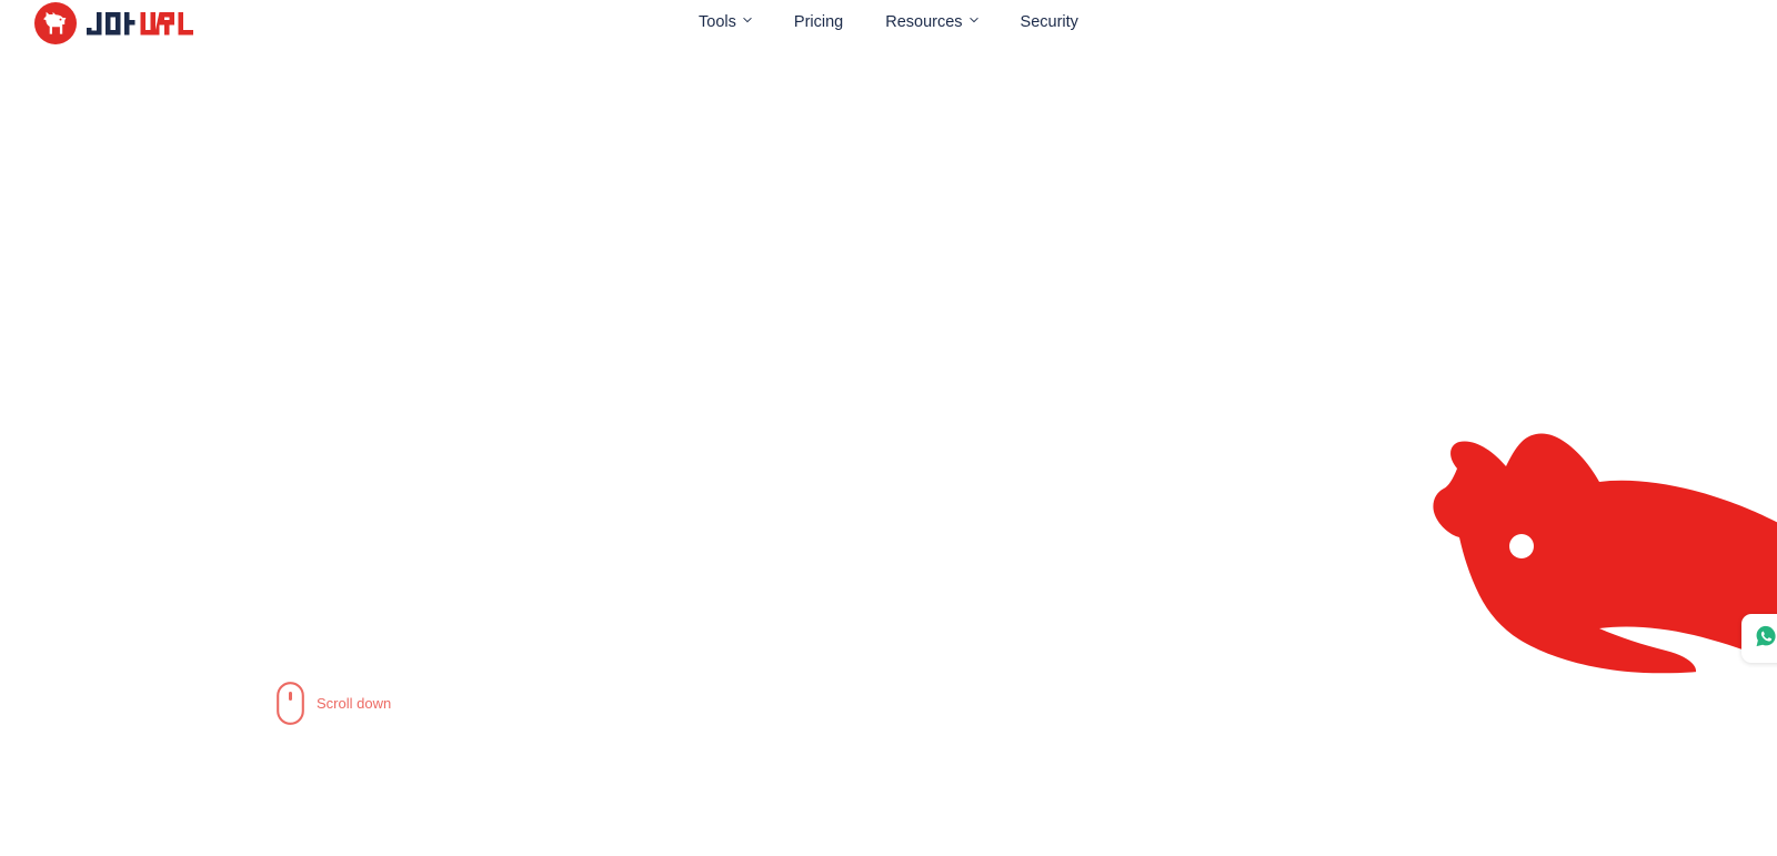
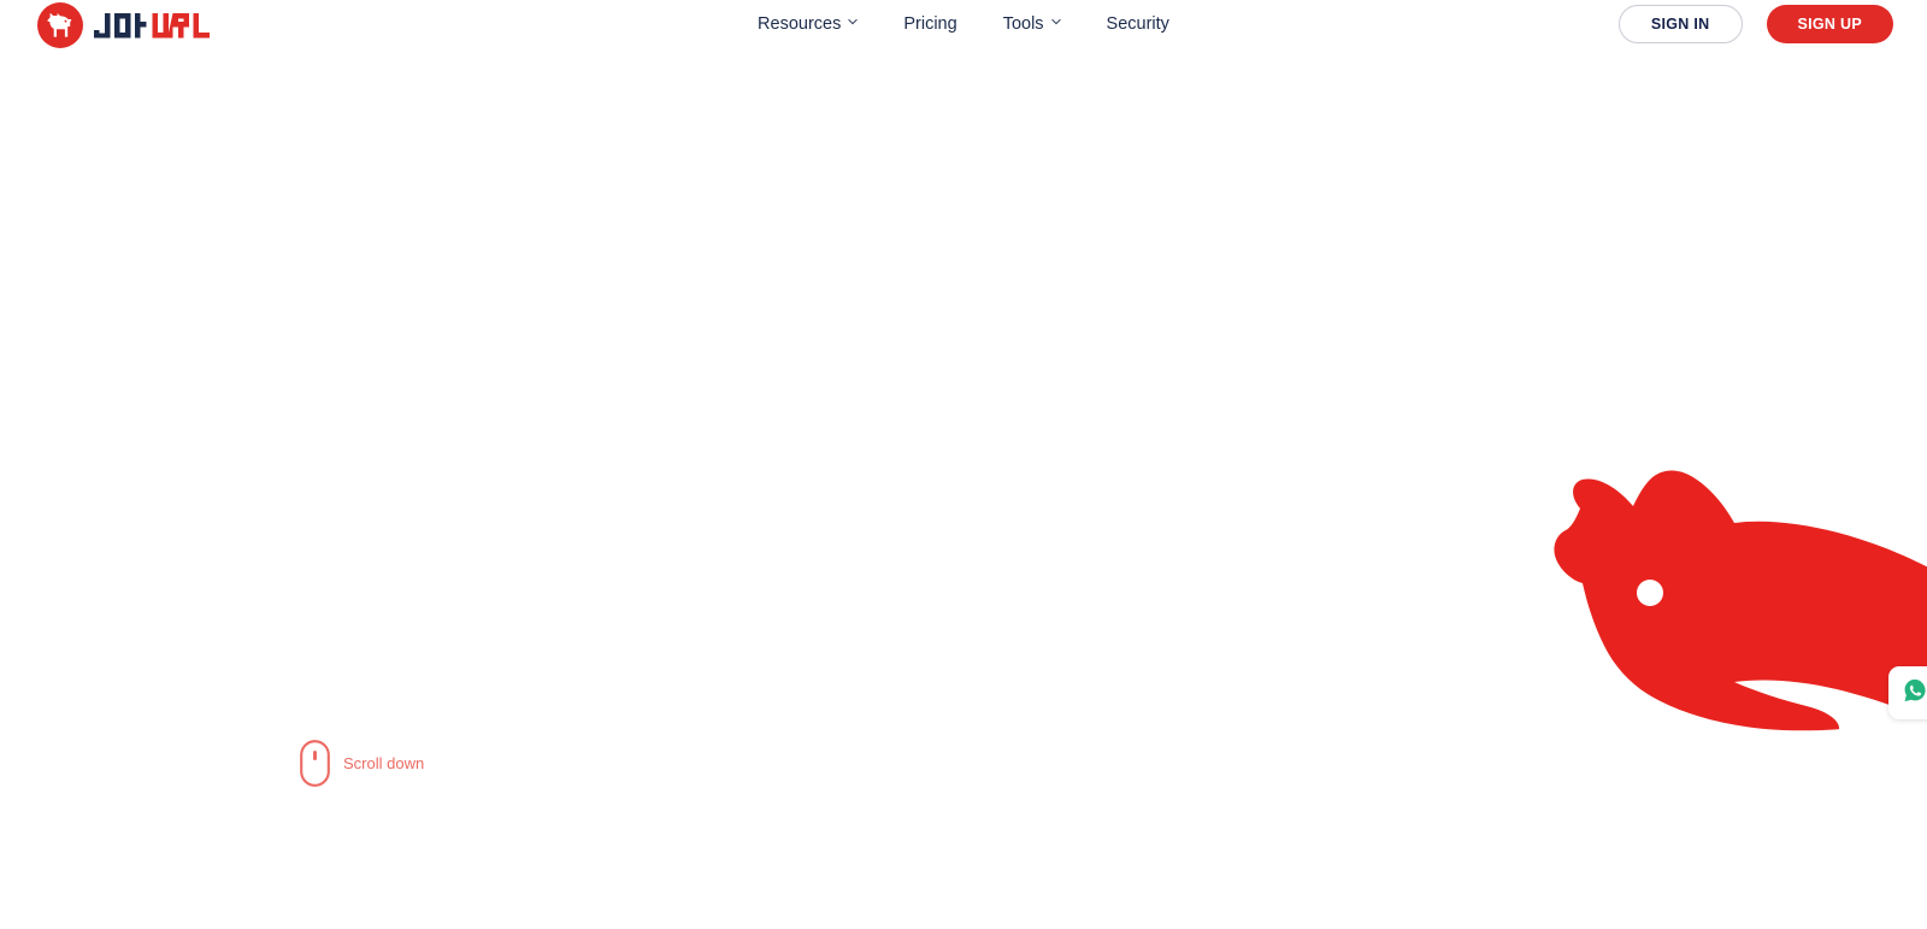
- Tools
+ Resources
  Pricing
- Resources
+ Tools
  Security
+ SIGN IN
+ SIGN UP
  Scroll down
